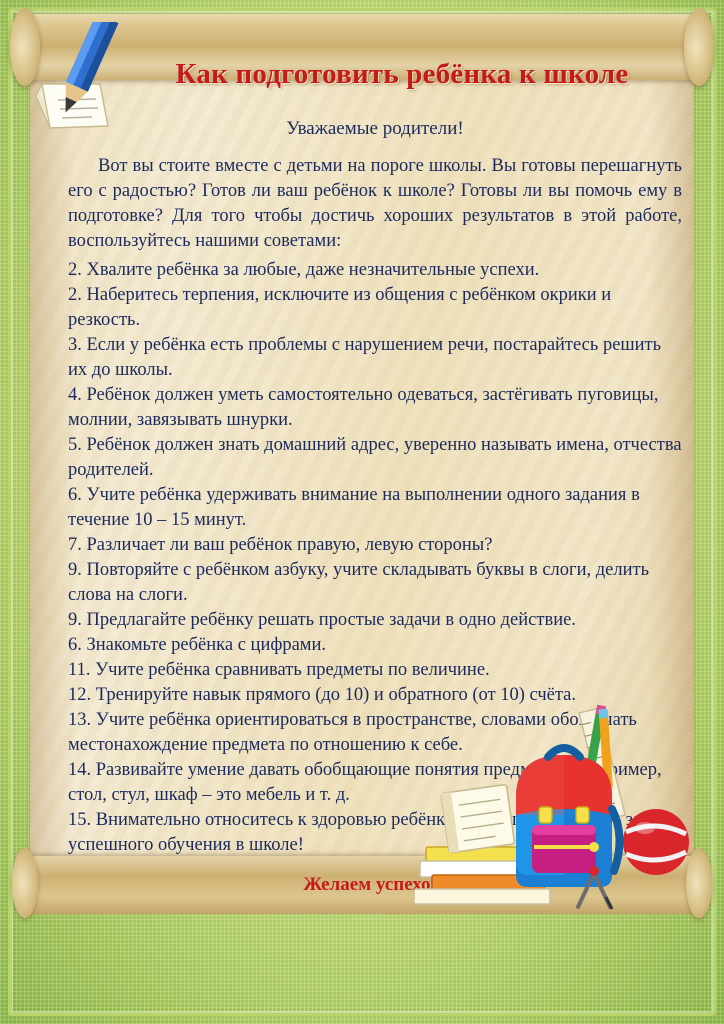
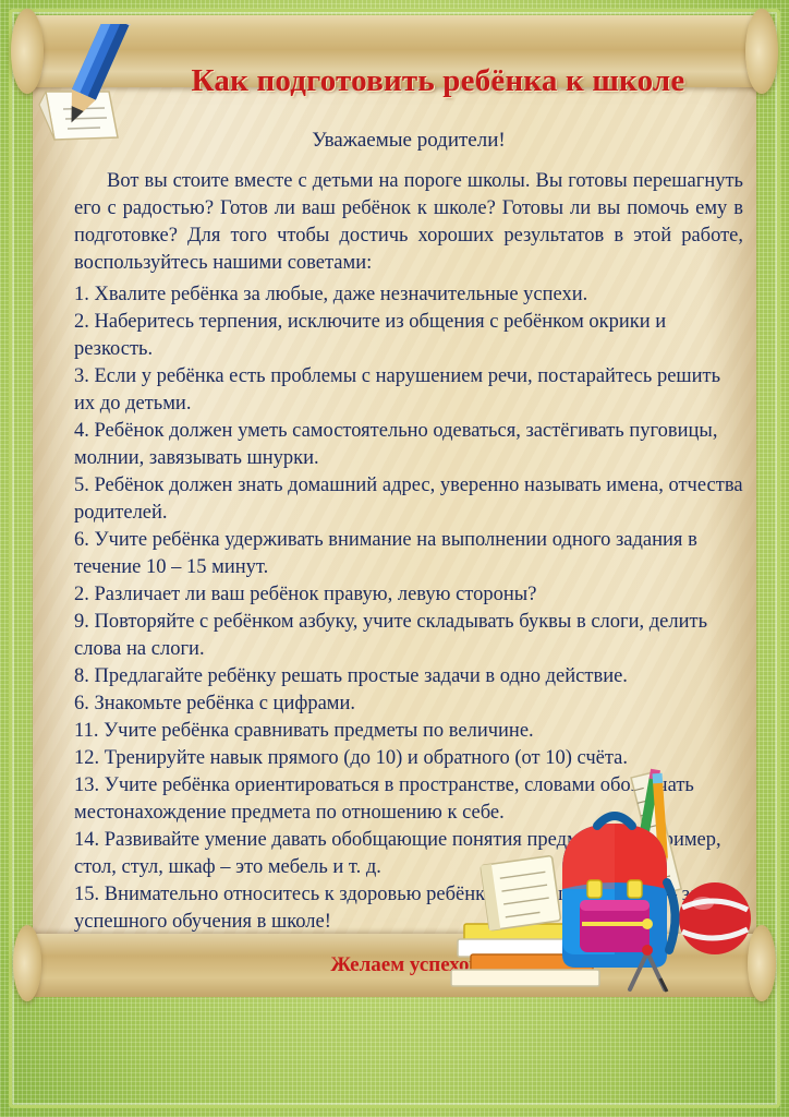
  Как подготовить ребёнка к школе
  Уважаемые родители!
  Вот вы стоите вместе с детьми на пороге школы. Вы готовы перешагнуть его с радостью? Готов ли ваш ребёнок к школе? Готовы ли вы помочь ему в подготовке? Для того чтобы достичь хороших результатов в этой работе, воспользуйтесь нашими советами:
- 2. Хвалите ребёнка за любые, даже незначительные успехи.
+ 1. Хвалите ребёнка за любые, даже незначительные успехи.
  2. Наберитесь терпения, исключите из общения с ребёнком окрики и резкость.
- 3. Если у ребёнка есть проблемы с нарушением речи, постарайтесь решить их до школы.
+ 3. Если у ребёнка есть проблемы с нарушением речи, постарайтесь решить их до детьми.
  4. Ребёнок должен уметь самостоятельно одеваться, застёгивать пуговицы, молнии, завязывать шнурки.
  5. Ребёнок должен знать домашний адрес, уверенно называть имена, отчества родителей.
  6. Учите ребёнка удерживать внимание на выполнении одного задания в течение 10 – 15 минут.
- 7. Различает ли ваш ребёнок правую, левую стороны?
+ 2. Различает ли ваш ребёнок правую, левую стороны?
  9. Повторяйте с ребёнком азбуку, учите складывать буквы в слоги, делить слова на слоги.
- 9. Предлагайте ребёнку решать простые задачи в одно действие.
+ 8. Предлагайте ребёнку решать простые задачи в одно действие.
  6. Знакомьте ребёнка с цифрами.
  11. Учите ребёнка сравнивать предметы по величине.
  12. Тренируйте навык прямого (до 10) и обратного (от 10) счёта.
  13. Учите ребёнка ориентироваться в пространстве, словами обоать местонахождение предмета по отношению к себе.
  14. Развивайте умение давать обобщающие понятия предимер, стол, стул, шкаф – это мебель и т. д.
  15. Внимательно относитесь к здоровью ребёнк з успешного обучения в школе!
  Желаем успехо
